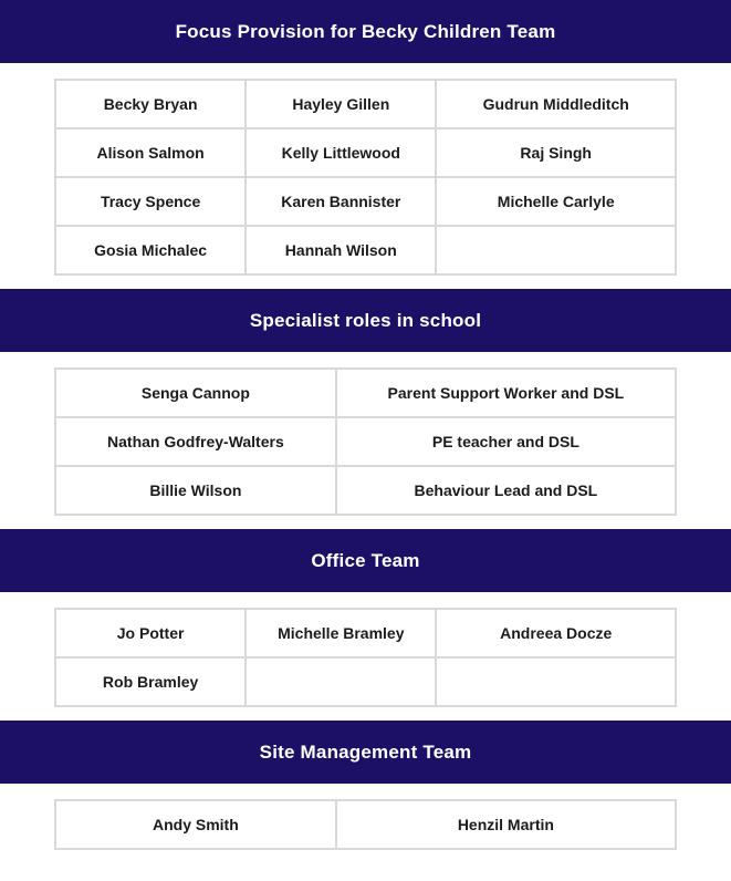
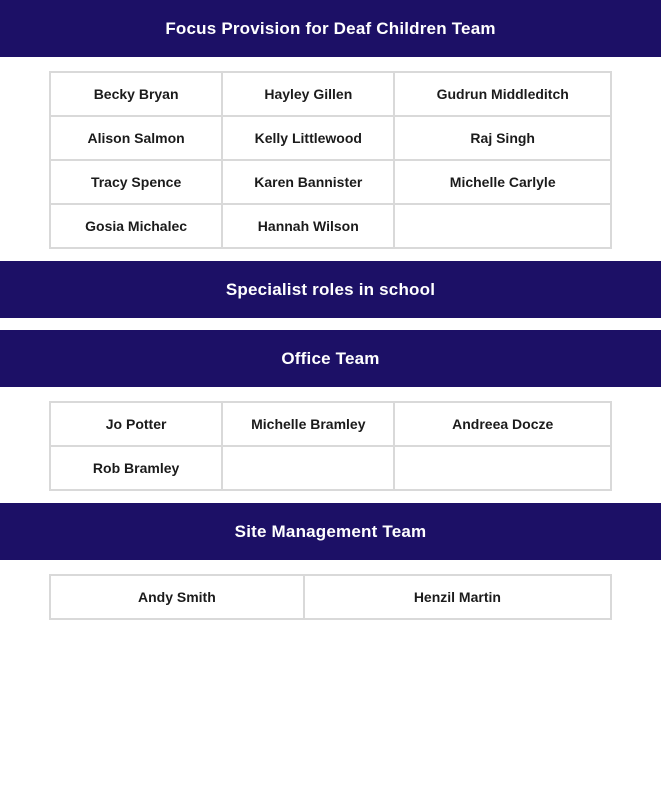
- Focus Provision for Becky Children Team
+ Focus Provision for Deaf Children Team
  Becky Bryan	Hayley Gillen	Gudrun Middleditch
  Alison Salmon	Kelly Littlewood	Raj Singh
  Tracy Spence	Karen Bannister	Michelle Carlyle
  Gosia Michalec	Hannah Wilson
  Specialist roles in school
- Senga Cannop	Parent Support Worker and DSL
- Nathan Godfrey-Walters	PE teacher and DSL
- Billie Wilson	Behaviour Lead and DSL
  Office Team
  Jo Potter	Michelle Bramley	Andreea Docze
  Rob Bramley
  Site Management Team
  Andy Smith	Henzil Martin
